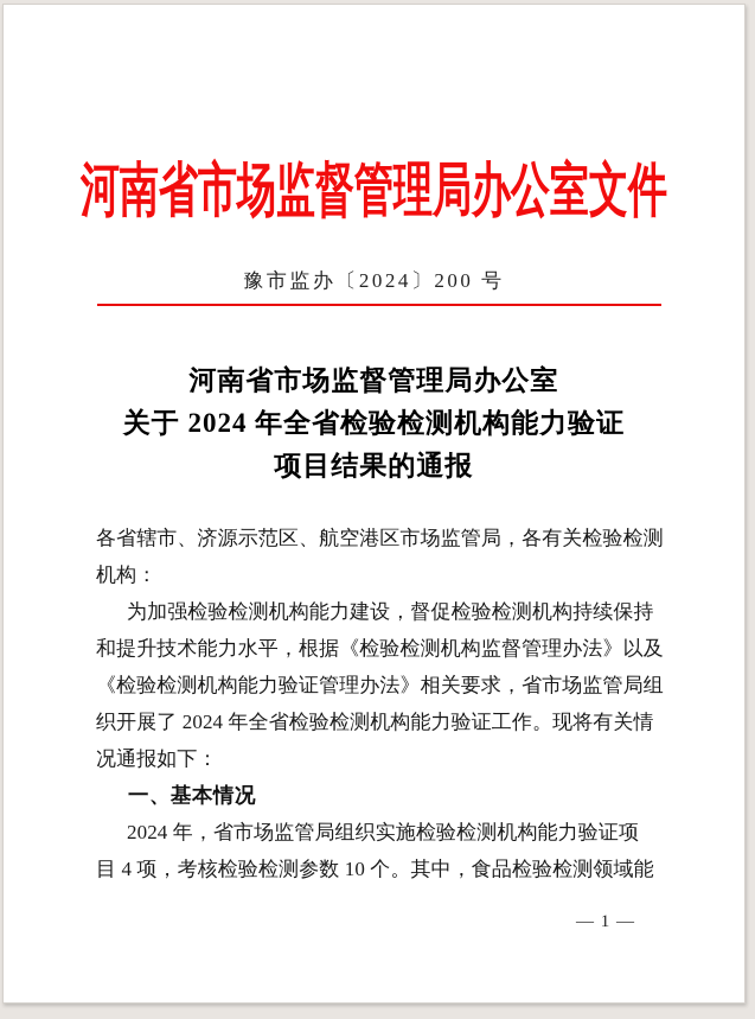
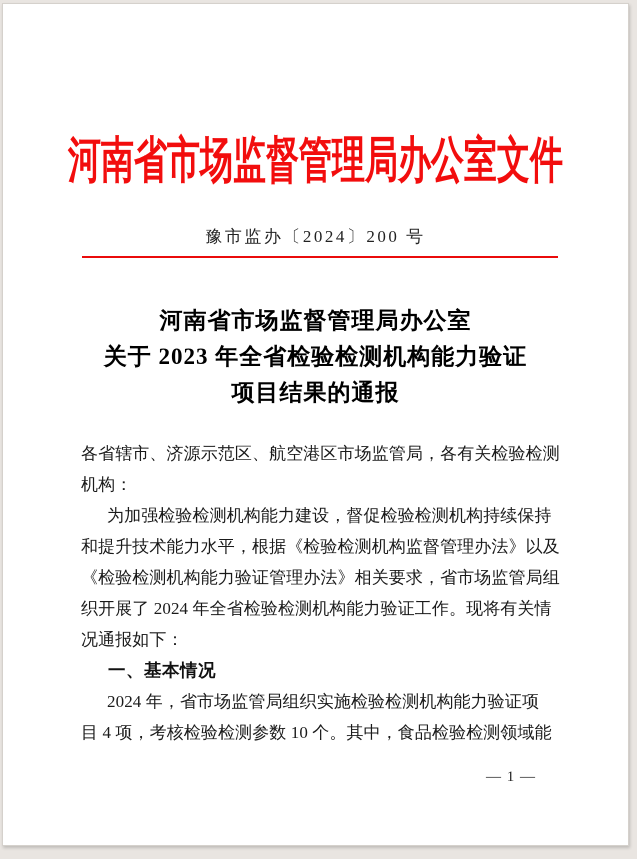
  河南省市场监督管理局办公室文件
  豫市监办〔2024〕200 号
  河南省市场监督管理局办公室
- 关于 2024 年全省检验检测机构能力验证
+ 关于 2023 年全省检验检测机构能力验证
  项目结果的通报
  各省辖市、济源示范区、航空港区市场监管局，各有关检验检测
  机构：
  为加强检验检测机构能力建设，督促检验检测机构持续保持
  和提升技术能力水平，根据《检验检测机构监督管理办法》以及
  《检验检测机构能力验证管理办法》相关要求，省市场监管局组
  织开展了 2024 年全省检验检测机构能力验证工作。现将有关情
  况通报如下：
  一、基本情况
  2024 年，省市场监管局组织实施检验检测机构能力验证项
  目 4 项，考核检验检测参数 10 个。其中，食品检验检测领域能
  — 1 —
